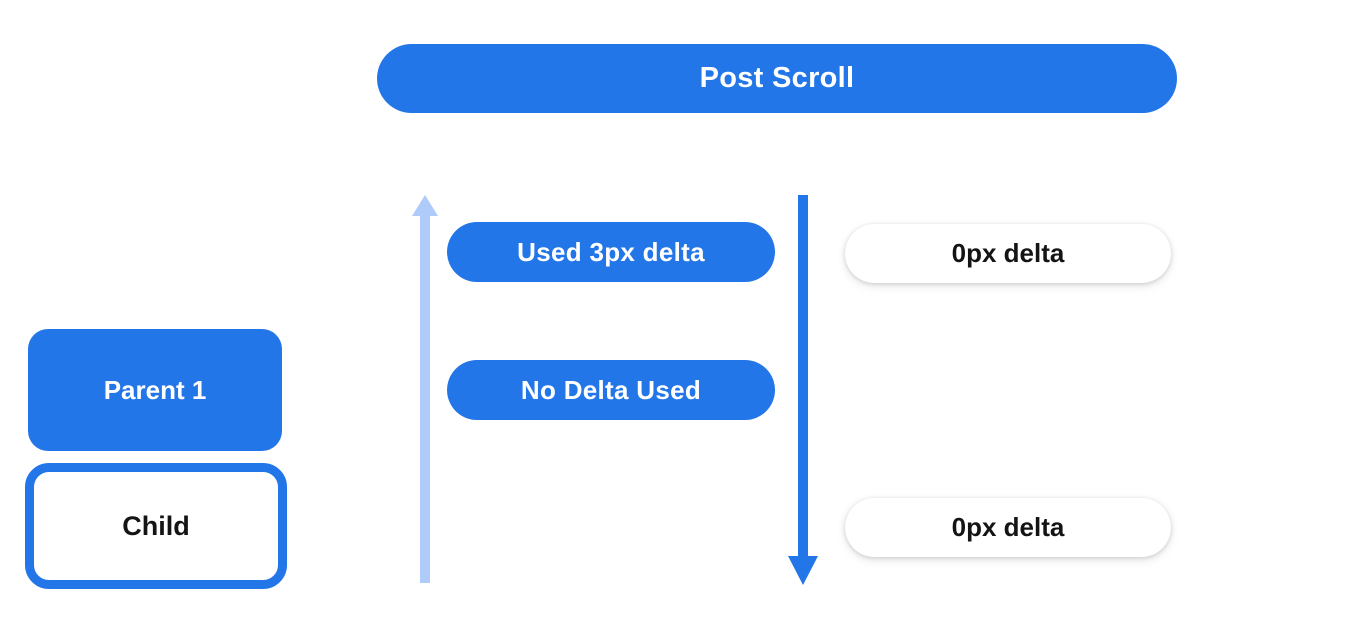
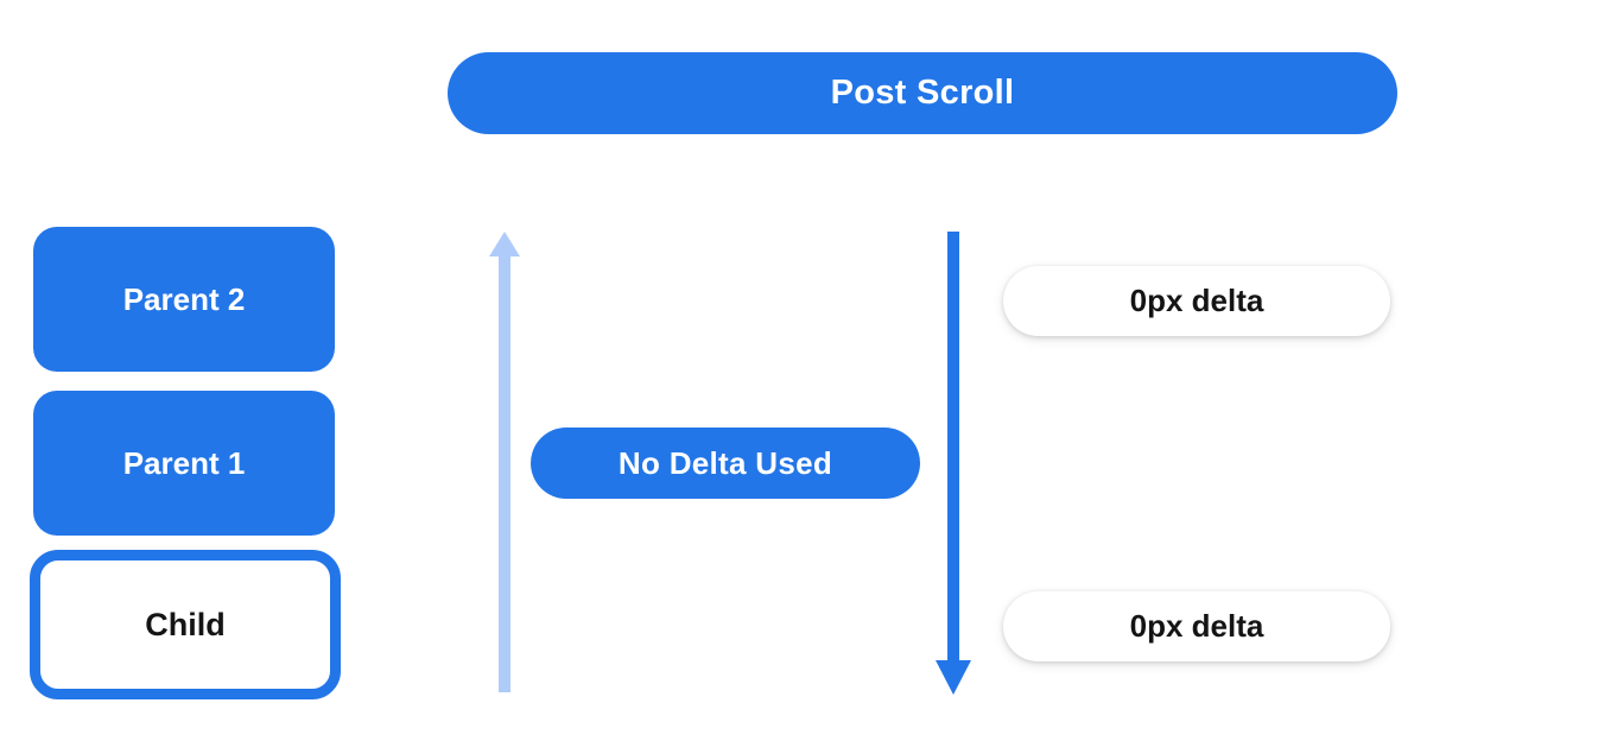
  Post Scroll
+ Parent 2
  Parent 1
  Child
- Used 3px delta
  No Delta Used
  0px delta
  0px delta
